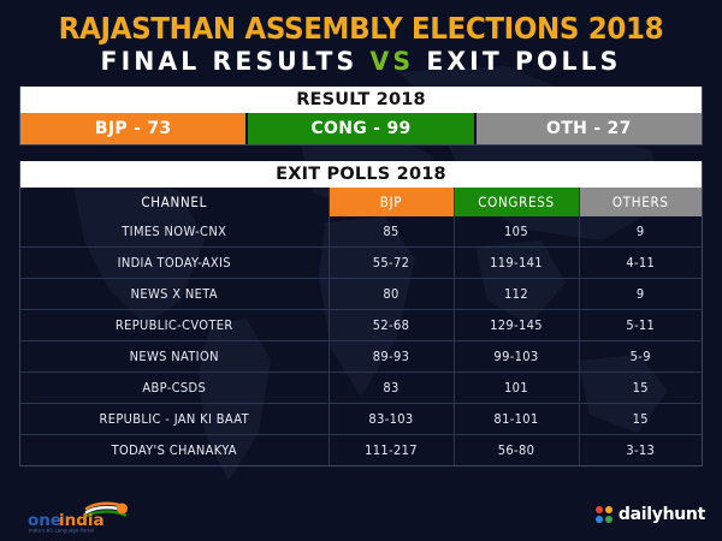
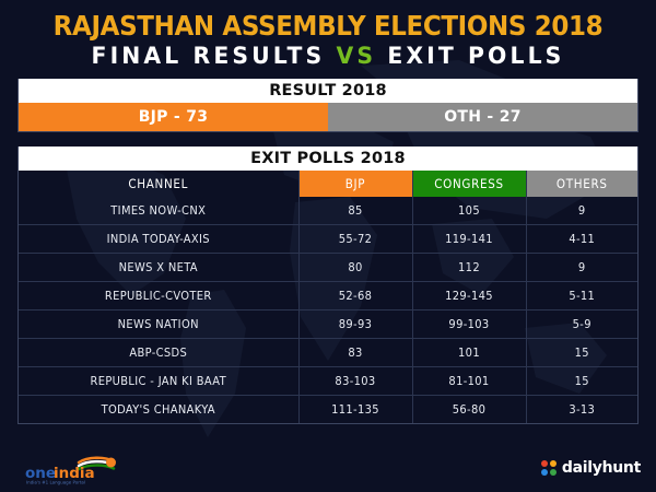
  RAJASTHAN ASSEMBLY ELECTIONS 2018
  FINAL RESULTS VS EXIT POLLS
  RESULT 2018
  BJP - 73
- CONG - 99
  OTH - 27
  EXIT POLLS 2018
  CHANNEL	BJP	CONGRESS	OTHERS
  TIMES NOW-CNX	85	105	9
  INDIA TODAY-AXIS	55-72	119-141	4-11
  NEWS X NETA	80	112	9
  REPUBLIC-CVOTER	52-68	129-145	5-11
  NEWS NATION	89-93	99-103	5-9
  ABP-CSDS	83	101	15
  REPUBLIC - JAN KI BAAT	83-103	81-101	15
- TODAY'S CHANAKYA	111-217	56-80	3-13
+ TODAY'S CHANAKYA	111-135	56-80	3-13
  one
  india
  dailyhunt
